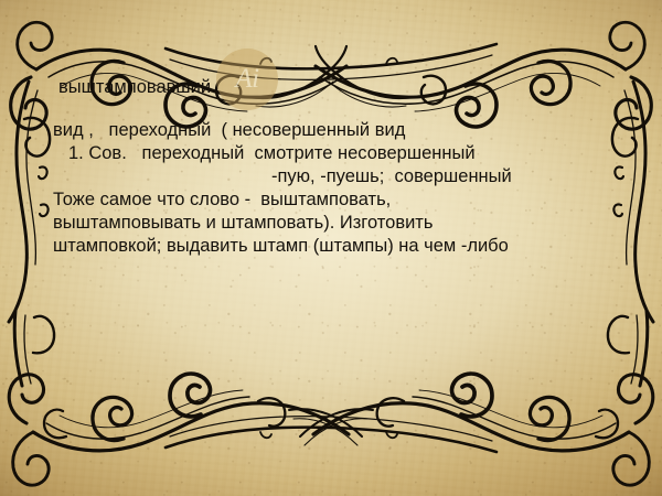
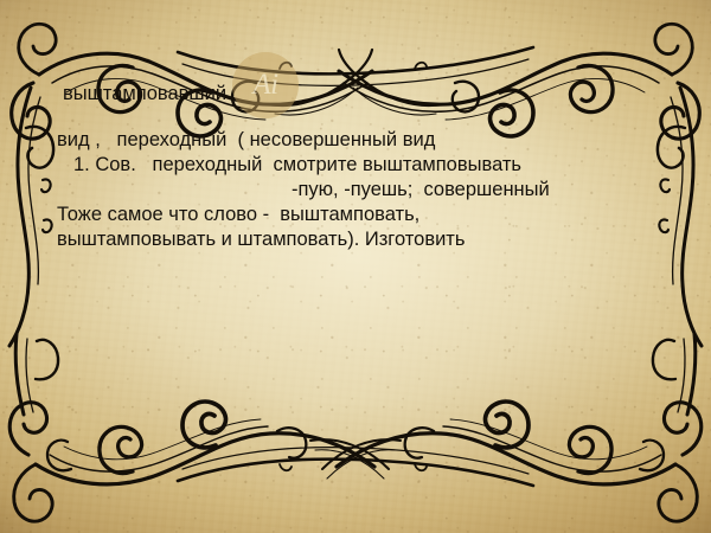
  Ai
  выштамповавший
  вид , переходный ( несовершенный вид
- 1. Сов. переходный смотрите несовершенный
+ 1. Сов. переходный смотрите выштамповывать
  -пую, -пуешь; совершенный
  Тоже самое что слово - выштамповать,
  выштамповывать и штамповать). Изготовить
- штамповкой; выдавить штамп (штампы) на чем -либо
